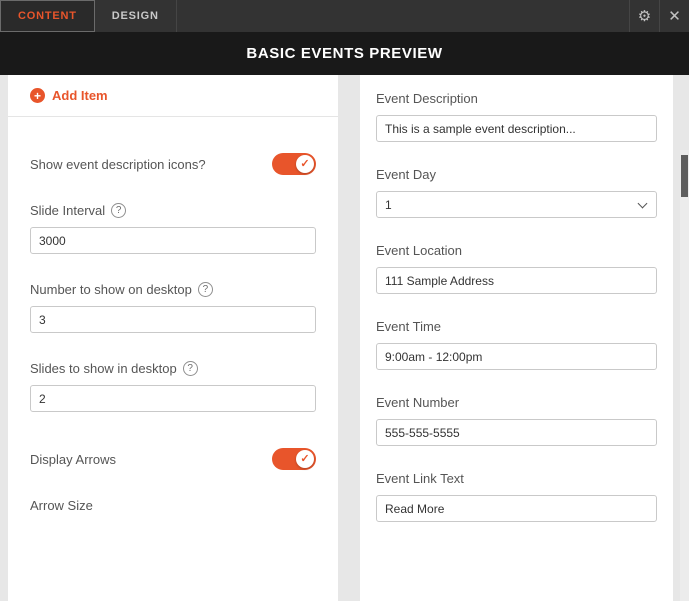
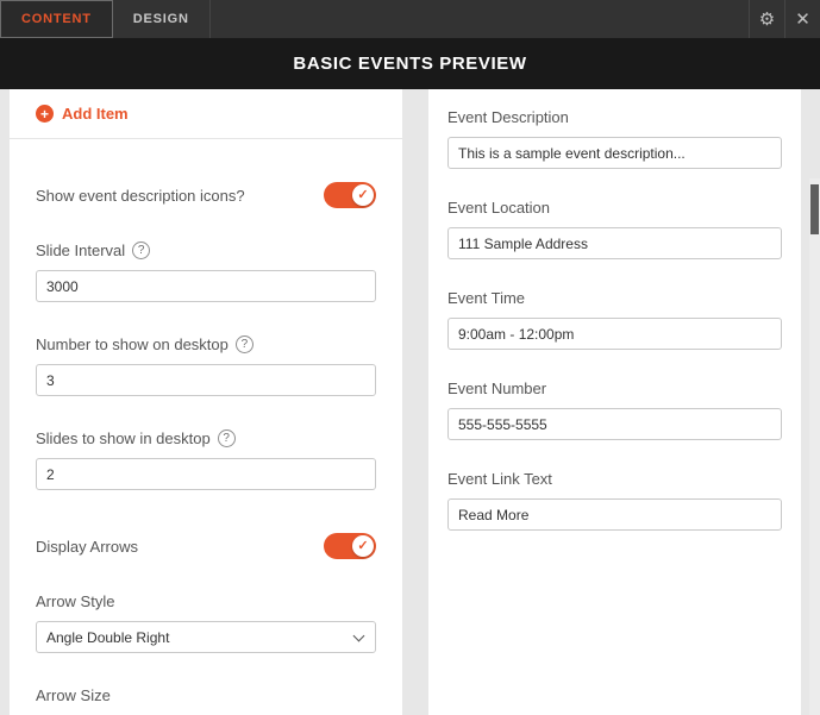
  CONTENT
  DESIGN
  ⚙
  ✕
  BASIC EVENTS PREVIEW
  +
  Add Item
  Show event description icons?
  ✓
  Slide Interval
  ?
  3000
  Number to show on desktop
  ?
  3
  Slides to show in desktop
  ?
  2
  Display Arrows
  ✓
+ Arrow Style
+ Angle Double Right
  Arrow Size
  Event Description
  This is a sample event description...
- Event Day
- 1
  Event Location
  111 Sample Address
  Event Time
  9:00am - 12:00pm
  Event Number
  555-555-5555
  Event Link Text
  Read More
